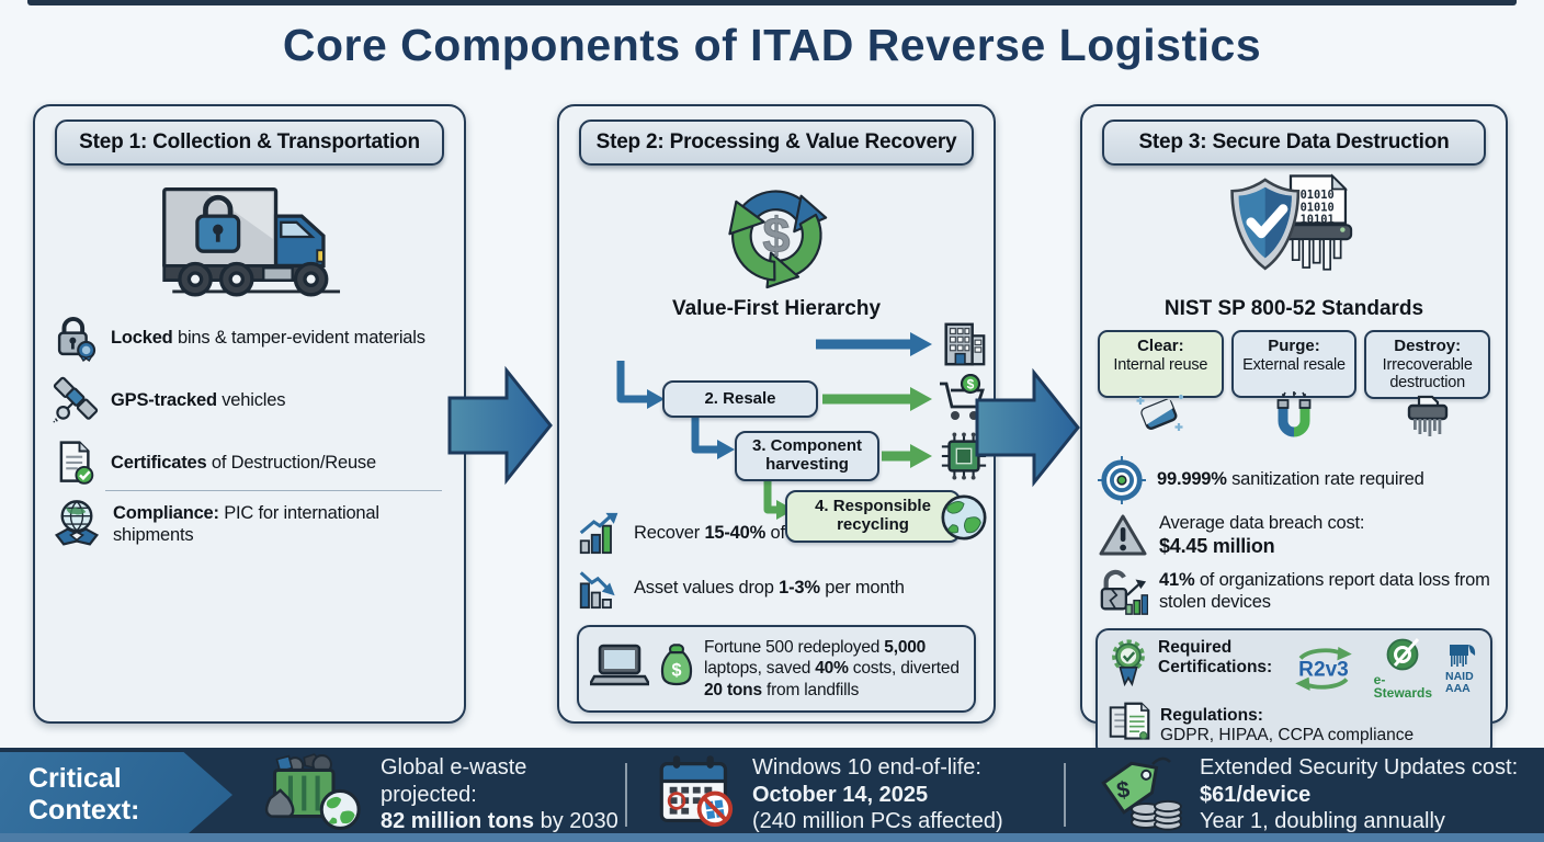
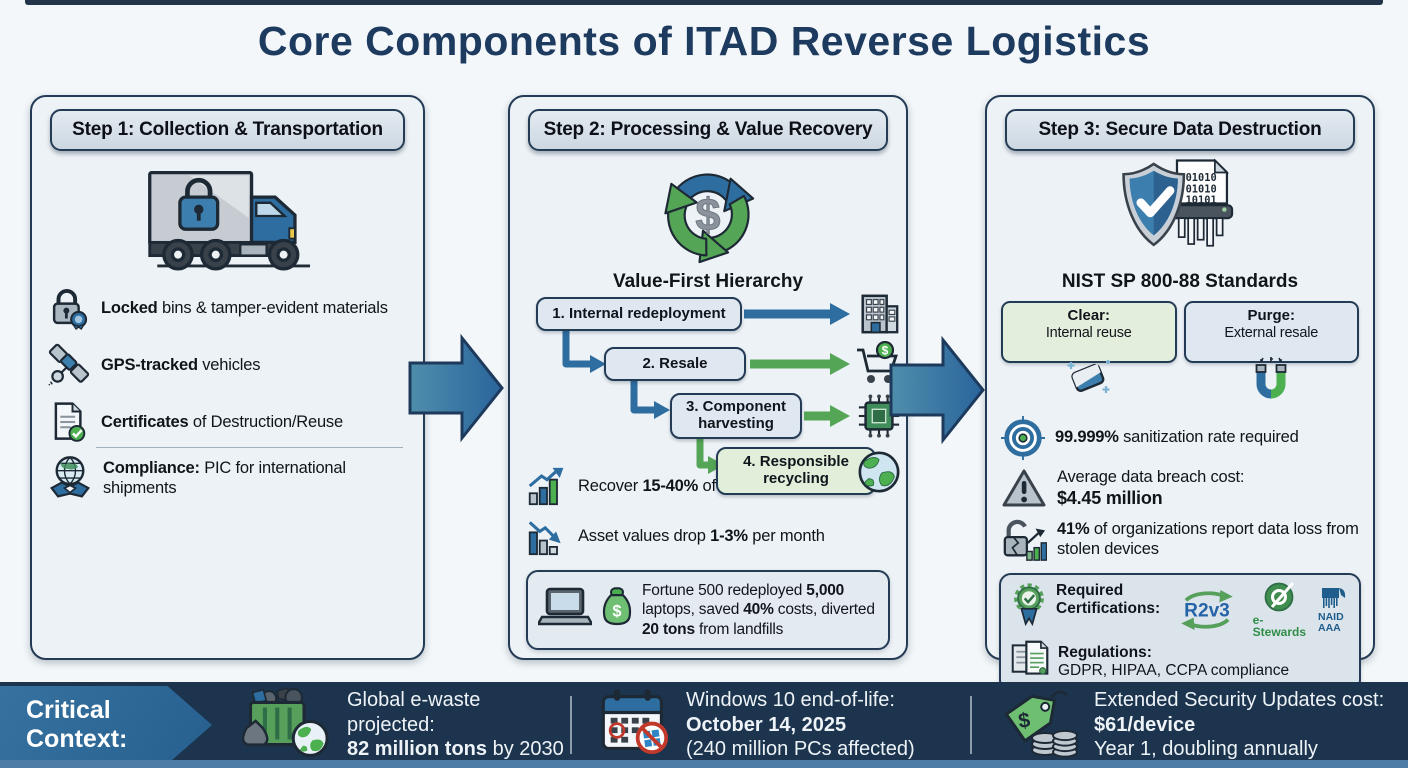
  Core Components of ITAD Reverse Logistics
  Step 1: Collection & Transportation
  Locked bins & tamper-evident materials
  GPS-tracked vehicles
  Certificates of Destruction/Reuse
  Compliance: PIC for international shipments
  Step 2: Processing & Value Recovery
  $
  Value-First Hierarchy
+ 1. Internal redeployment
  2. Resale
  3. Component harvesting
  4. Responsible recycling
  $
  Asset values drop 1-3% per month
  $
  Fortune 500 redeployed 5,000 laptops, saved 40% costs, diverted 20 tons from landfills
  Step 3: Secure Data Destruction
  01010
  01010
  10101
- NIST SP 800-52 Standards
+ NIST SP 800-88 Standards
  Clear:
  Internal reuse
  Purge:
  External resale
- Destroy:
- Irrecoverable destruction
  99.999% sanitization rate required
  Average data breach cost:
  $4.45 million
  41% of organizations report data loss from stolen devices
  Required Certifications:
  R2v3
  e-Stewards
  NAID AAA
  Regulations:
  GDPR, HIPAA, CCPA compliance
  Critical Context:
  Global e-waste projected:
  82 million tons by 2030
  Windows 10 end-of-life:
  October 14, 2025
  (240 million PCs affected)
  Extended Security Updates cost:
  $61/device
  Year 1, doubling annually
